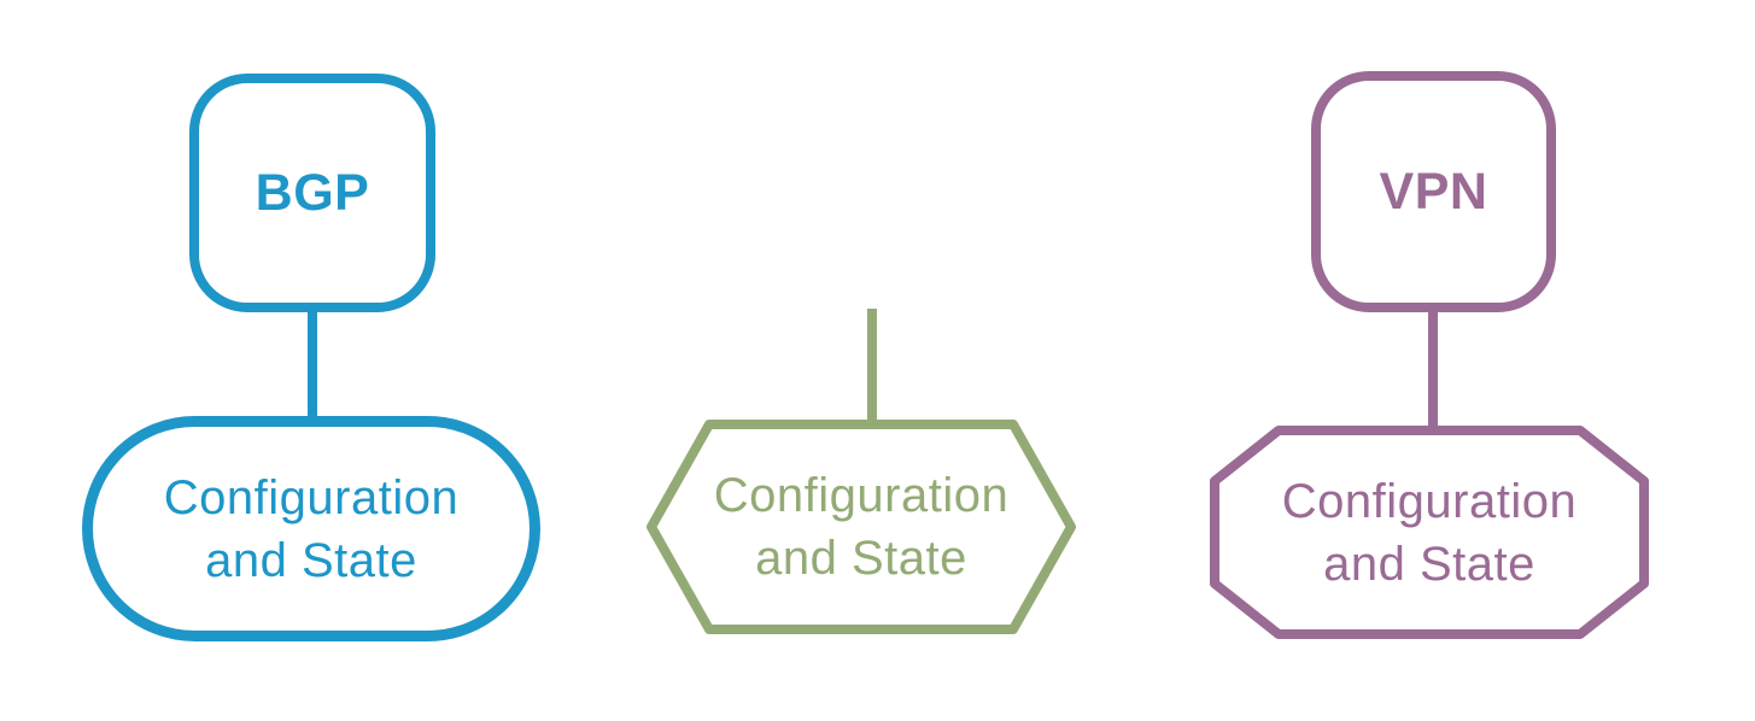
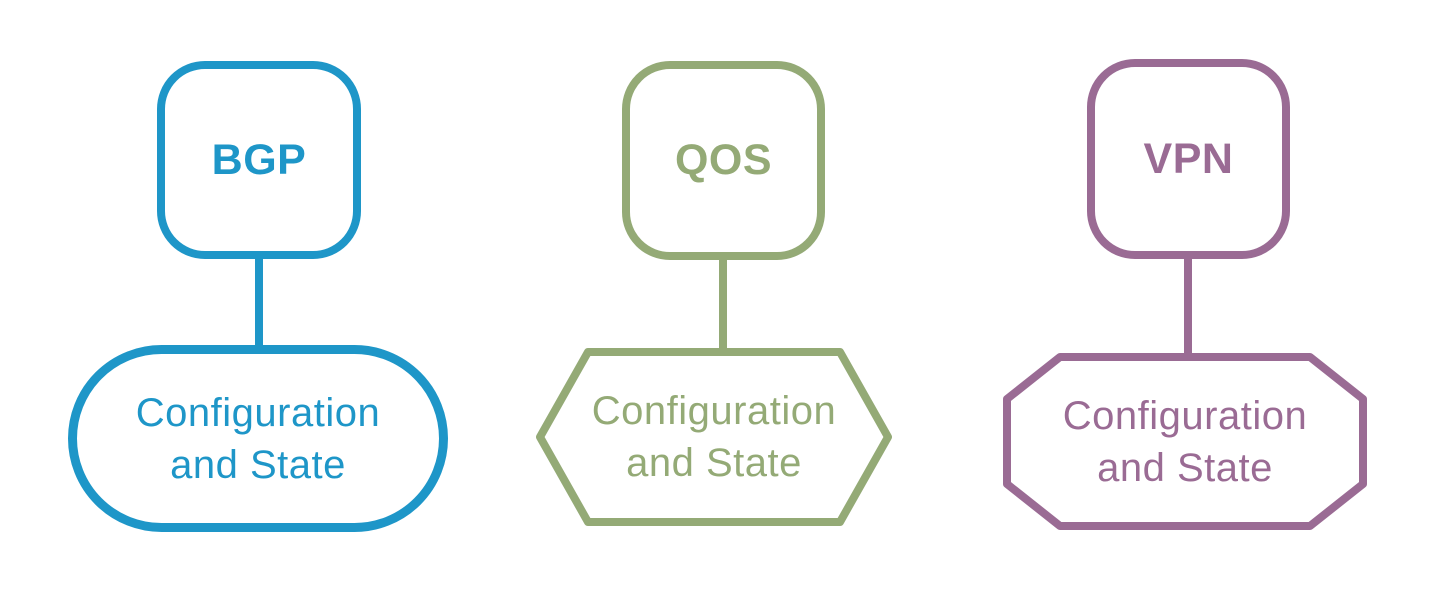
  BGP
  Configuration
  and State
+ QOS
  Configuration
  and State
  VPN
  Configuration
  and State
